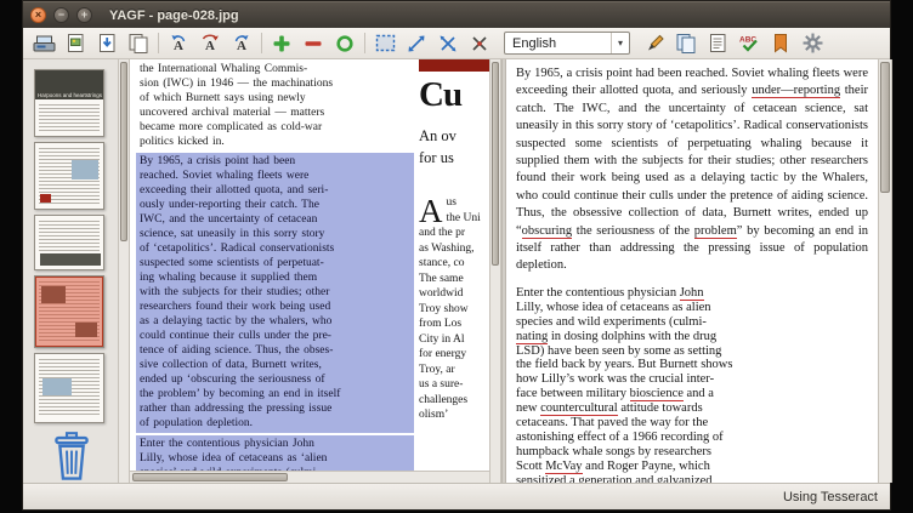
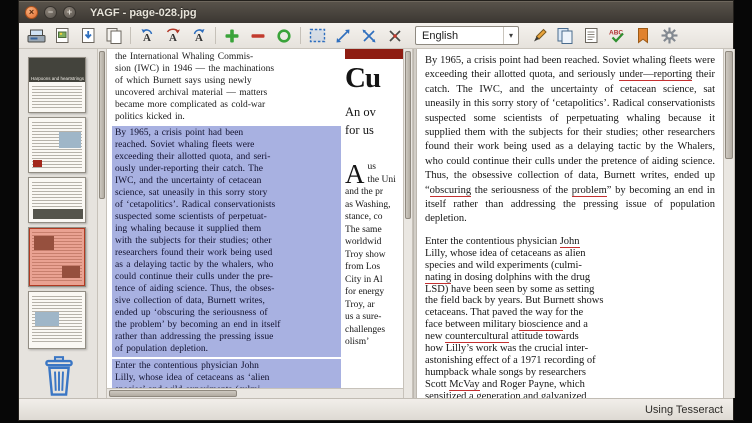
  ×
  −
  +
  YAGF - page-028.jpg
  A
  A
  A
  English
  ▾
  the International Whaling Commis-
  sion (IWC) in 1946 — the machinations
  of which Burnett says using newly
  uncovered archival material — matters
  became more complicated as cold-war
  politics kicked in.
  By 1965, a crisis point had been
  reached. Soviet whaling fleets were
  exceeding their allotted quota, and seri-
  ously under-reporting their catch. The
  IWC, and the uncertainty of cetacean
  science, sat uneasily in this sorry story
  of ‘cetapolitics’. Radical conservationists
  suspected some scientists of perpetuat-
  ing whaling because it supplied them
  with the subjects for their studies; other
  researchers found their work being used
  as a delaying tactic by the whalers, who
  could continue their culls under the pre-
  tence of aiding science. Thus, the obses-
  sive collection of data, Burnett writes,
  ended up ‘obscuring the seriousness of
  the problem’ by becoming an end in itself
  rather than addressing the pressing issue
  of population depletion.
  Enter the contentious physician John
  Lilly, whose idea of cetaceans as ‘alien
  Cu
  An ov
  for us
  A
  us
  the Uni
  and the pr
  as Washing,
  stance, co
  The same
  worldwid
  Troy show
  from Los
  City in Al
  for energy
  Troy, ar
  us a sure-
  challenges
  olism’
  By 1965, a crisis point had been reached. Soviet whaling fleets were exceeding their allotted quota, and seriously under—reporting their catch. The IWC, and the uncertainty of cetacean science, sat uneasily in this sorry story of ‘cetapolitics’. Radical conservationists suspected some scientists of perpetuating whaling because it supplied them with the subjects for their studies; other researchers found their work being used as a delaying tactic by the Whalers, who could continue their culls under the pretence of aiding science. Thus, the obsessive collection of data, Burnett writes, ended up “obscuring the seriousness of the problem” by becoming an end in itself rather than addressing the pressing issue of population depletion.
  Enter the contentious physician John
  Lilly, whose idea of cetaceans as alien
  species and wild experiments (culmi-
  nating in dosing dolphins with the drug
  LSD) have been seen by some as setting
  the field back by years. But Burnett shows
- how Lilly’s work was the crucial inter-
+ cetaceans. That paved the way for the
  face between military bioscience and a
  new countercultural attitude towards
- cetaceans. That paved the way for the
+ how Lilly’s work was the crucial inter-
- astonishing effect of a 1966 recording of
+ astonishing effect of a 1971 recording of
  humpback whale songs by researchers
  Scott McVay and Roger Payne, which
  sensitized a generation and galvanized
  Using Tesseract
